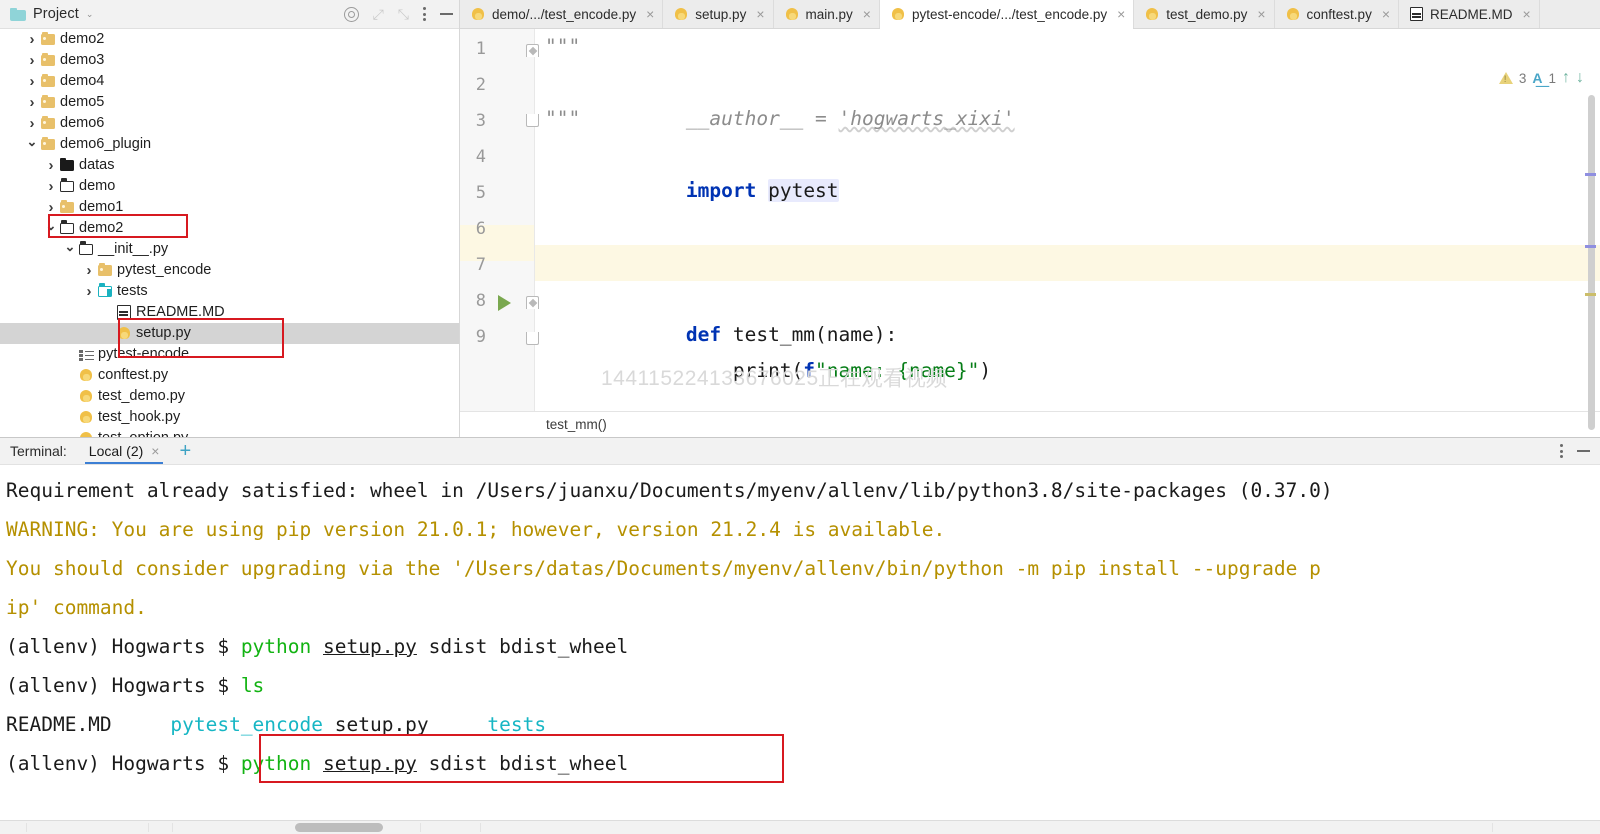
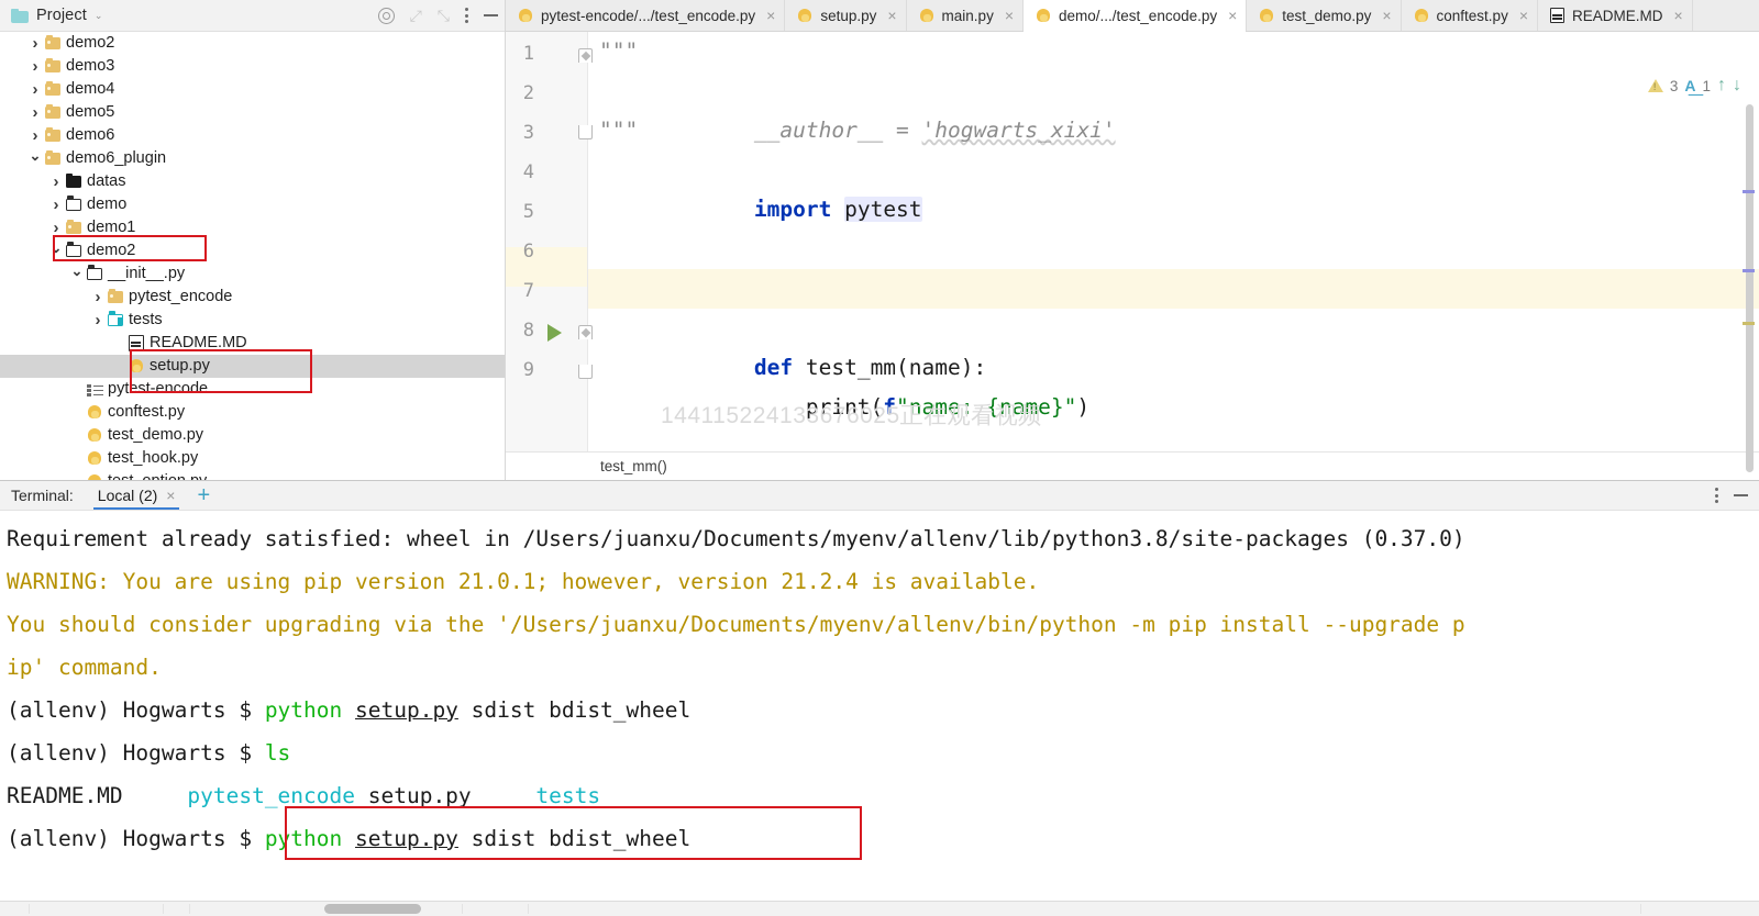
  Project
  ⌄
  ⤢
  ⤡
  demo2
  demo3
  demo4
  demo5
  demo6
  demo6_plugin
  datas
  demo
  demo1
  demo2
  __init__.py
  pytest_encode
  tests
  README.MD
  setup.py
  pytest-encode
  conftest.py
  test_demo.py
  test_hook.py
- demo/.../test_encode.py
+ pytest-encode/.../test_encode.py
  ×
  setup.py
  ×
  main.py
  ×
- pytest-encode/.../test_encode.py
+ demo/.../test_encode.py
  ×
  test_demo.py
  ×
  conftest.py
  ×
  README.MD
  ×
  1
  2
  3
  4
  5
  6
  7
  8
  9
  """
  __author__ = 'hogwarts_xixi'
  """
  import pytest
  def test_mm(name):
  print(f"name: {name}")
  144115224133676025正在观看视频
  3
  A͟
  1
  ↑
  ↓
  test_mm()
  Terminal:
  Local (2)
  ×
  +
  Requirement already satisfied: wheel in /Users/juanxu/Documents/myenv/allenv/lib/python3.8/site-packages (0.37.0)
  WARNING: You are using pip version 21.0.1; however, version 21.2.4 is available.
- You should consider upgrading via the '/Users/datas/Documents/myenv/allenv/bin/python -m pip install --upgrade p
+ You should consider upgrading via the '/Users/juanxu/Documents/myenv/allenv/bin/python -m pip install --upgrade p
  ip' command.
  (allenv) Hogwarts $ python setup.py sdist bdist_wheel
  (allenv) Hogwarts $ ls
  README.MD pytest_encode setup.py tests
  (allenv) Hogwarts $ python setup.py sdist bdist_wheel
